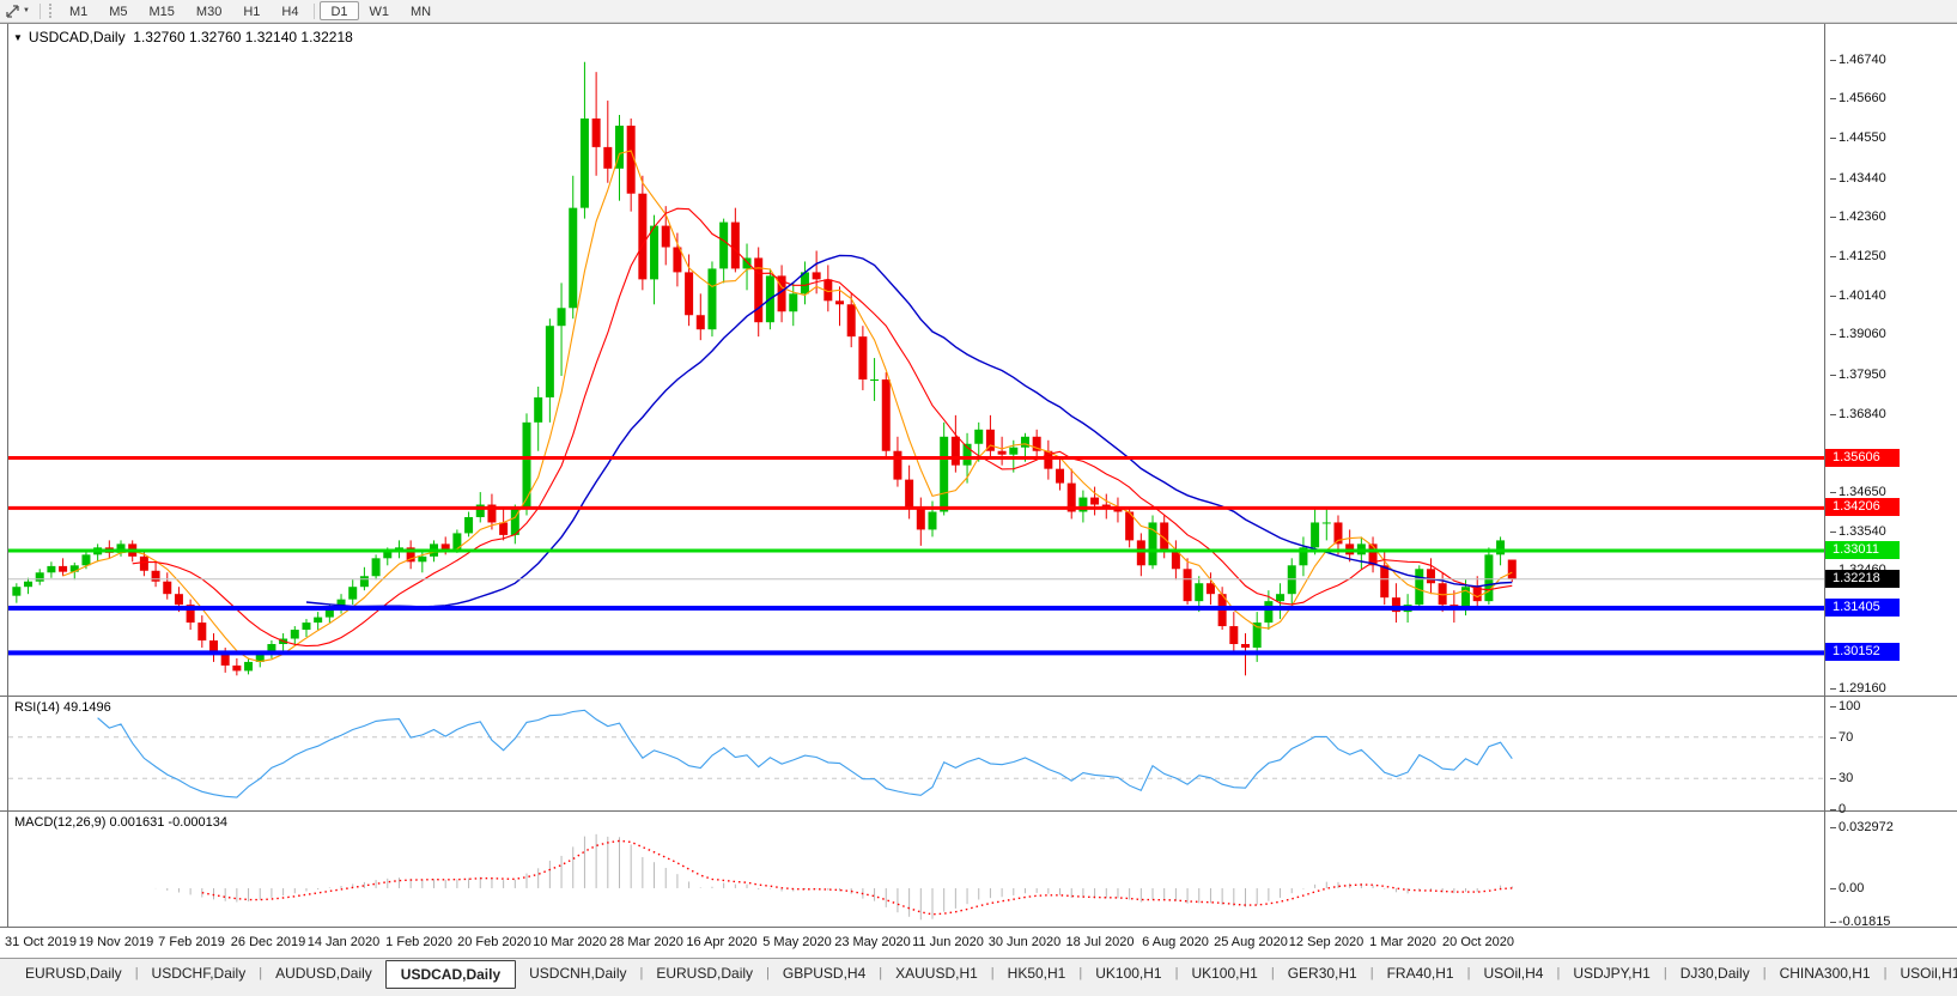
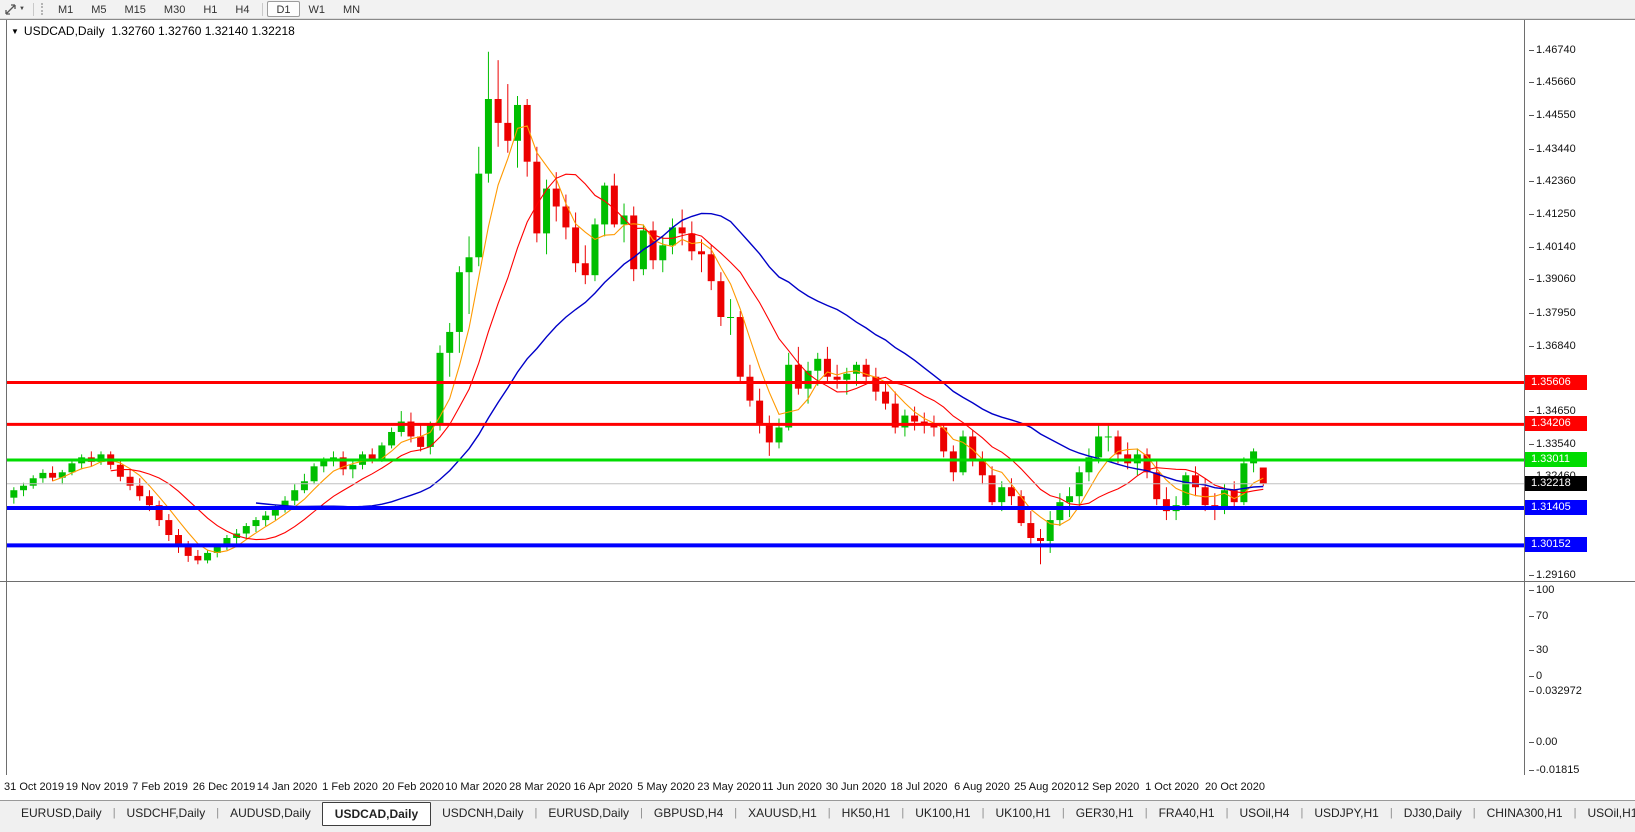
  M1
  M5
  M15
  M30
  H1
  H4
  D1
  W1
  MN
  ▼ USDCAD,Daily 1.32760 1.32760 1.32140 1.32218
- RSI(14) 49.1496
- MACD(12,26,9) 0.001631 -0.000134
  1.46740
  1.45660
  1.44550
  1.43440
  1.42360
  1.41250
  1.40140
  1.39060
  1.37950
  1.36840
  1.34650
  1.33540
  1.29160
  1.35606
  1.34206
  1.33011
  1.31405
  1.30152
  1.32218
  100
  70
  30
  0
  0.032972
  0.00
  -0.01815
  31 Oct 2019
  19 Nov 2019
  7 Feb 2019
  26 Dec 2019
  14 Jan 2020
  1 Feb 2020
  20 Feb 2020
  10 Mar 2020
  28 Mar 2020
  16 Apr 2020
  5 May 2020
  23 May 2020
  11 Jun 2020
  30 Jun 2020
  18 Jul 2020
  6 Aug 2020
  25 Aug 2020
  12 Sep 2020
- 1 Mar 2020
+ 1 Oct 2020
  20 Oct 2020
  EURUSD,Daily
  |
  USDCHF,Daily
  |
  AUDUSD,Daily
  USDCAD,Daily
  USDCNH,Daily
  |
  EURUSD,Daily
  |
  GBPUSD,H4
  |
  XAUUSD,H1
  |
  HK50,H1
  |
  UK100,H1
  |
  UK100,H1
  |
  GER30,H1
  |
  FRA40,H1
  |
  USOil,H4
  |
  USDJPY,H1
  |
  DJ30,Daily
  |
  CHINA300,H1
  |
  USOil,H1
